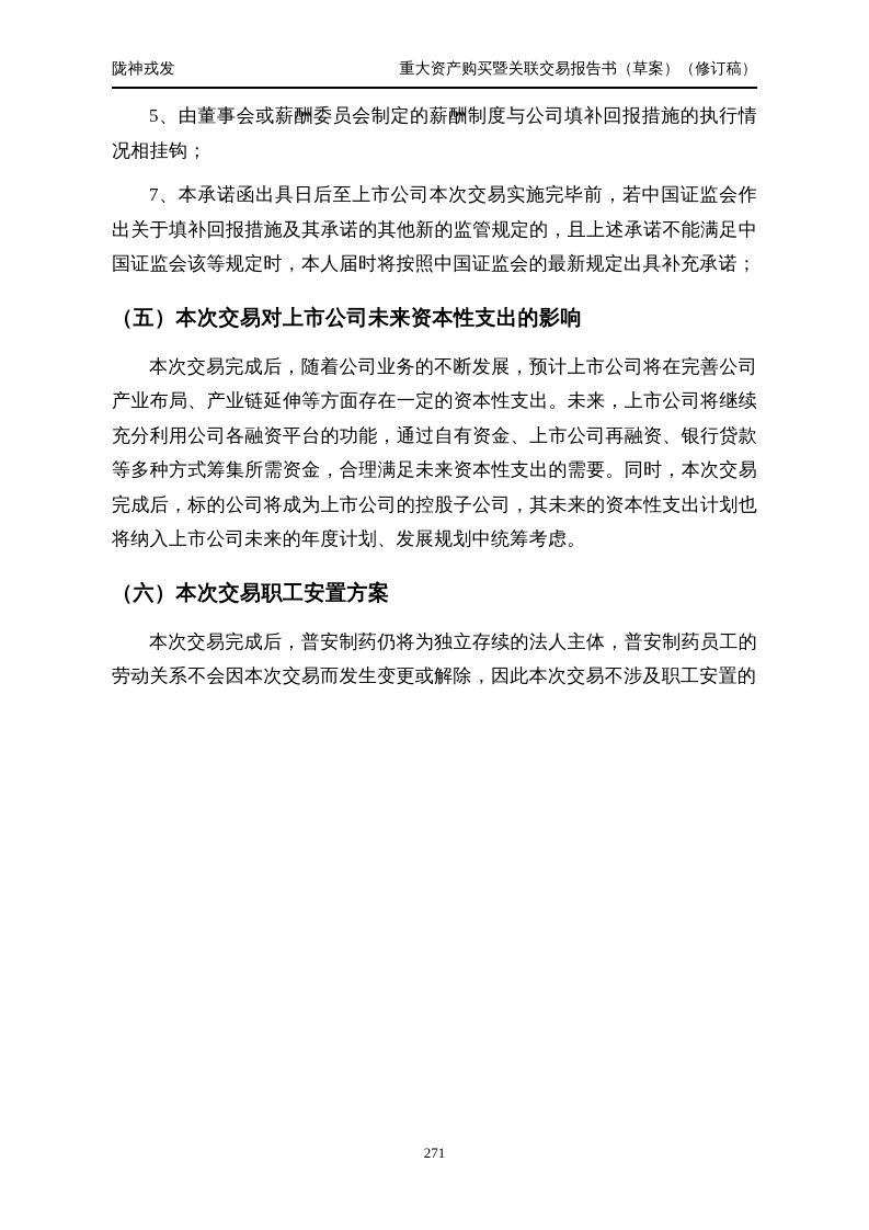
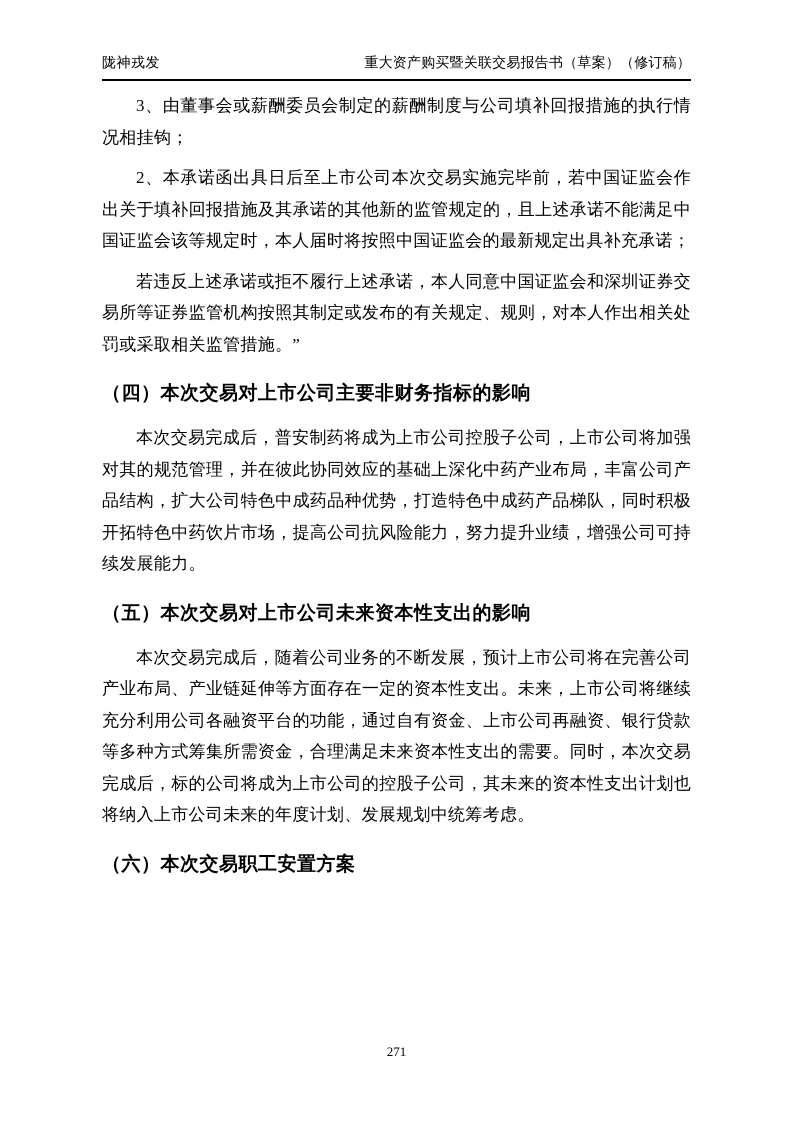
  陇神戎发
  重大资产购买暨关联交易报告书（草案）（修订稿）
- 5、由董事会或薪酬委员会制定的薪酬制度与公司填补回报措施的执行情况相挂钩；
+ 3、由董事会或薪酬委员会制定的薪酬制度与公司填补回报措施的执行情况相挂钩；
- 7、本承诺函出具日后至上市公司本次交易实施完毕前，若中国证监会作出关于填补回报措施及其承诺的其他新的监管规定的，且上述承诺不能满足中国证监会该等规定时，本人届时将按照中国证监会的最新规定出具补充承诺；
+ 2、本承诺函出具日后至上市公司本次交易实施完毕前，若中国证监会作出关于填补回报措施及其承诺的其他新的监管规定的，且上述承诺不能满足中国证监会该等规定时，本人届时将按照中国证监会的最新规定出具补充承诺；
+ 若违反上述承诺或拒不履行上述承诺，本人同意中国证监会和深圳证券交易所等证券监管机构按照其制定或发布的有关规定、规则，对本人作出相关处罚或采取相关监管措施。”
+ （四）本次交易对上市公司主要非财务指标的影响
+ 本次交易完成后，普安制药将成为上市公司控股子公司，上市公司将加强对其的规范管理，并在彼此协同效应的基础上深化中药产业布局，丰富公司产品结构，扩大公司特色中成药品种优势，打造特色中成药产品梯队，同时积极开拓特色中药饮片市场，提高公司抗风险能力，努力提升业绩，增强公司可持续发展能力。
  （五）本次交易对上市公司未来资本性支出的影响
  本次交易完成后，随着公司业务的不断发展，预计上市公司将在完善公司产业布局、产业链延伸等方面存在一定的资本性支出。未来，上市公司将继续充分利用公司各融资平台的功能，通过自有资金、上市公司再融资、银行贷款等多种方式筹集所需资金，合理满足未来资本性支出的需要。同时，本次交易完成后，标的公司将成为上市公司的控股子公司，其未来的资本性支出计划也将纳入上市公司未来的年度计划、发展规划中统筹考虑。
  （六）本次交易职工安置方案
- 本次交易完成后，普安制药仍将为独立存续的法人主体，普安制药员工的劳动关系不会因本次交易而发生变更或解除，因此本次交易不涉及职工安置的
  271
